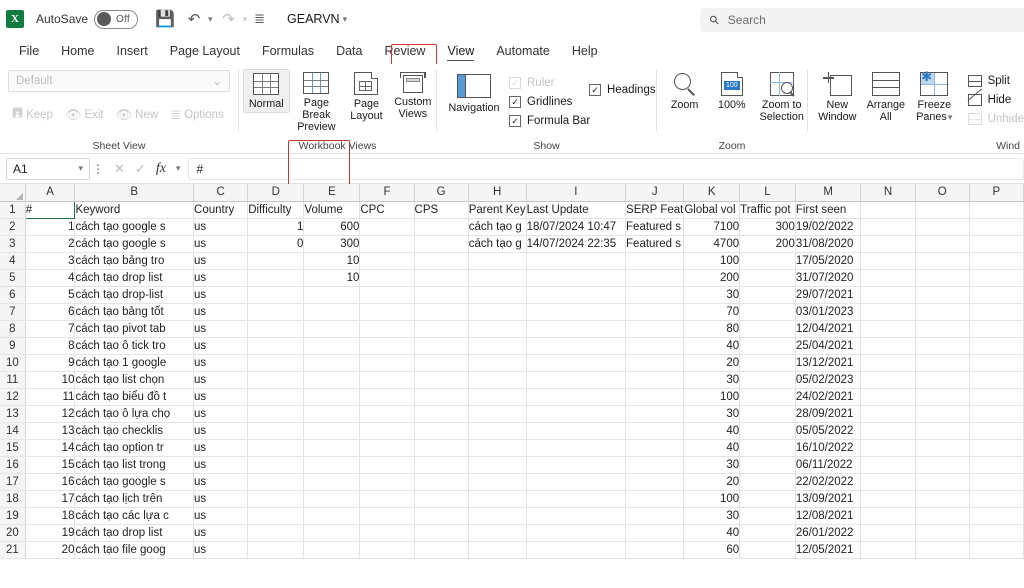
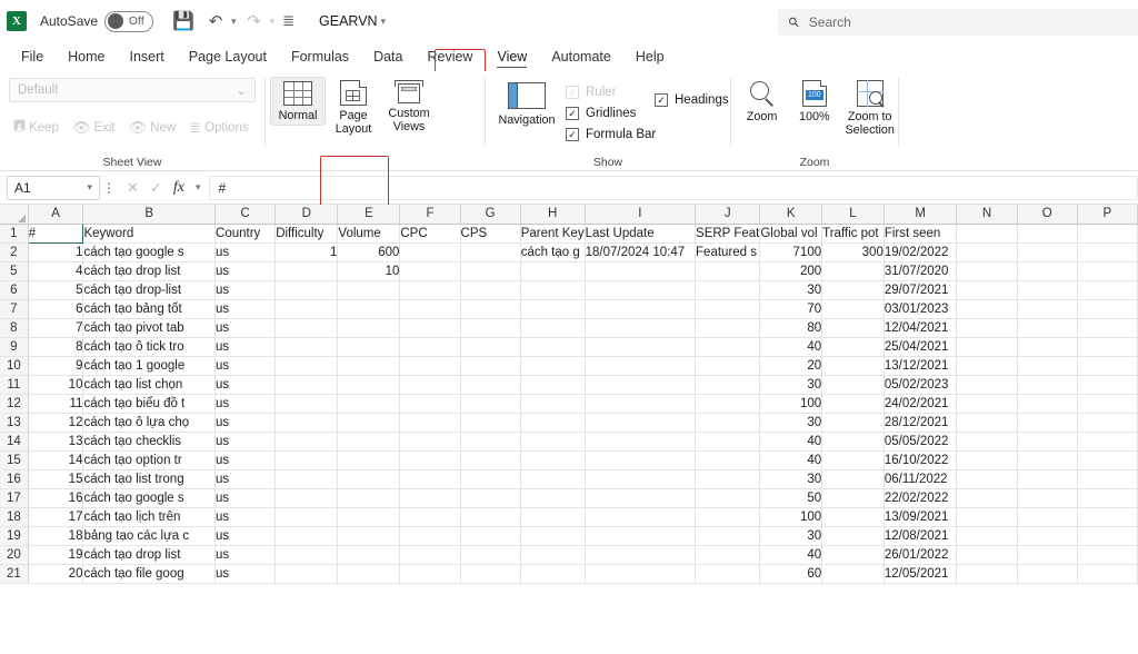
  X
  AutoSave
  Off
  💾
  ↶
  ▾
  ↷
  ▾
  ≣
  GEARVN
  ▾
  Search
  File
  Home
  Insert
  Page Layout
  Formulas
  Data
  Review
  View
  Automate
  Help
  Default
  ⌄
  🖪
  Keep
  👁
  Exit
  👁
  New
  ≣
  Options
  Sheet View
  Normal
- Page Break Preview
  Page Layout
  Custom Views
- Workbook Views
  Navigation
  ✓
  Ruler
  ✓
  Gridlines
  ✓
  Formula Bar
  ✓
  Headings
  Show
  Zoom
  100%
  Zoom to Selection
  Zoom
- New Window
- Arrange All
- ✱
- Freeze Panes ▾
- Split
- Hide
- Unhide
- Wind
  A1
  ▾
  ⋮
  ✕
  ✓
  fx
  ▾
  #
  	A	B	C	D	E	F	G	H	I	J	K	L	M	N	O	P
  1	#	Keyword	Country	Difficulty	Volume	CPC	CPS	Parent Key	Last Update	SERP Feat	Global vol	Traffic pot	First seen
  2	1	cách tạo google s	us	1	600			cách tạo g	18/07/2024 10:47	Featured s	7100	300	19/02/2022
- 3	2	cách tạo google s	us	0	300			cách tạo g	14/07/2024 22:35	Featured s	4700	200	31/08/2020
- 4	3	cách tạo bảng tro	us		10						100		17/05/2020
  5	4	cách tạo drop list	us		10						200		31/07/2020
  6	5	cách tạo drop-list	us								30		29/07/2021
  7	6	cách tạo bảng tốt	us								70		03/01/2023
  8	7	cách tạo pivot tab	us								80		12/04/2021
  9	8	cách tạo ô tick tro	us								40		25/04/2021
  10	9	cách tạo 1 google	us								20		13/12/2021
  11	10	cách tạo list chọn	us								30		05/02/2023
  12	11	cách tạo biểu đồ t	us								100		24/02/2021
- 13	12	cách tạo ô lựa chọ	us								30		28/09/2021
+ 13	12	cách tạo ô lựa chọ	us								30		28/12/2021
  14	13	cách tạo checklis	us								40		05/05/2022
  15	14	cách tạo option tr	us								40		16/10/2022
  16	15	cách tạo list trong	us								30		06/11/2022
- 17	16	cách tạo google s	us								20		22/02/2022
+ 17	16	cách tạo google s	us								50		22/02/2022
  18	17	cách tạo lịch trên	us								100		13/09/2021
- 19	18	cách tạo các lựa c	us								30		12/08/2021
+ 19	18	bảng tạo các lựa c	us								30		12/08/2021
  20	19	cách tạo drop list	us								40		26/01/2022
  21	20	cách tạo file goog	us								60		12/05/2021
